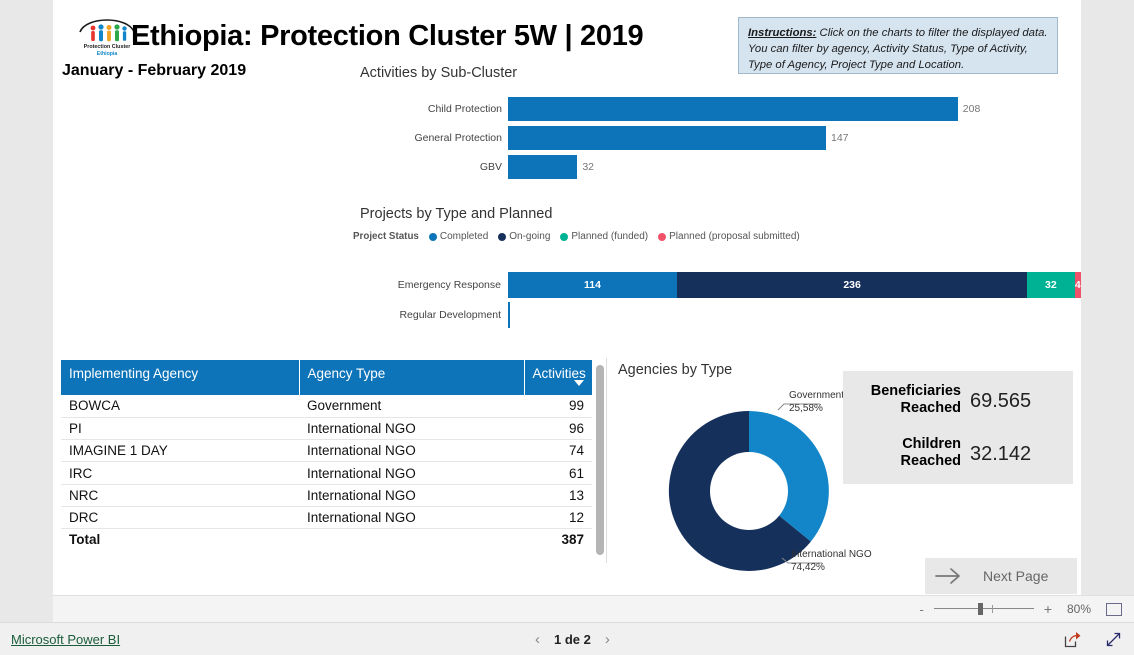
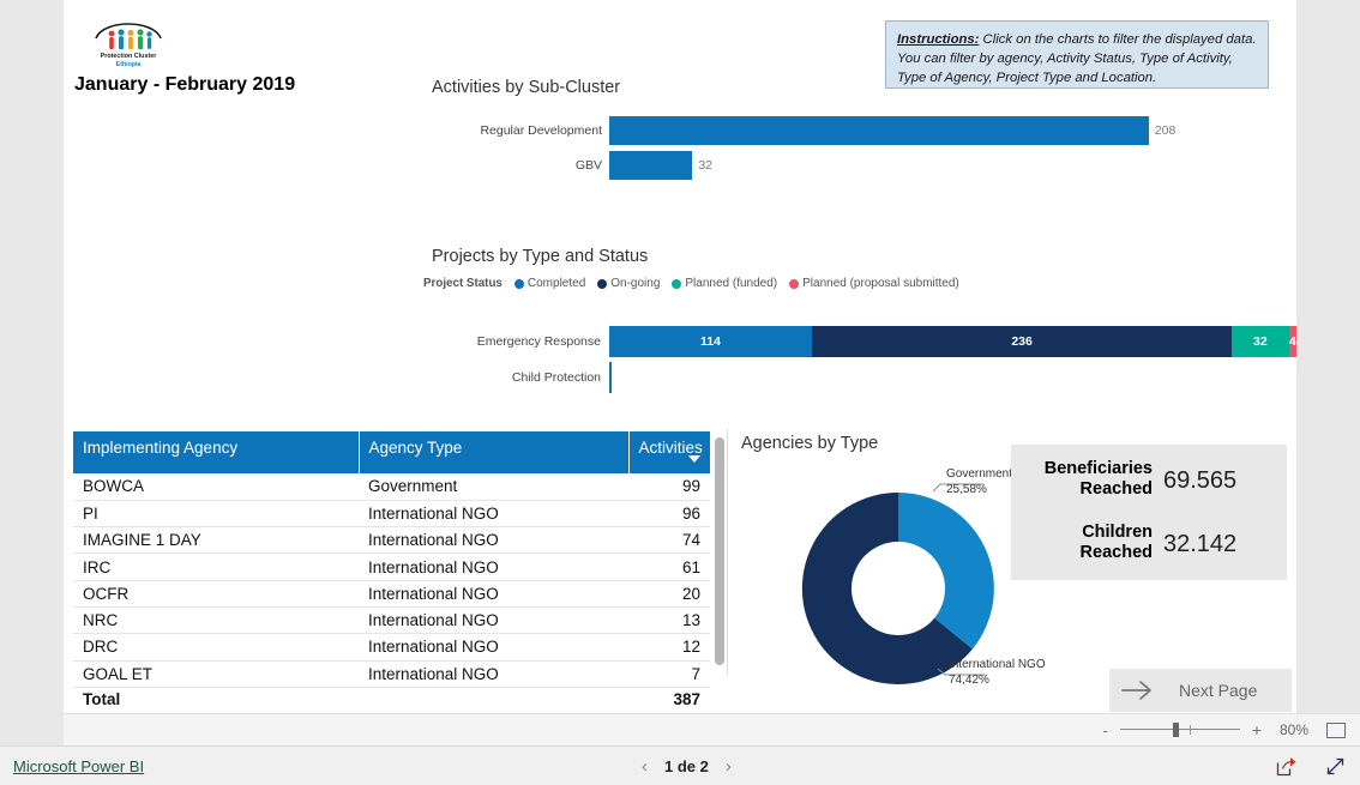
- Ethiopia: Protection Cluster 5W | 2019
  January - February 2019
  Instructions: Click on the charts to filter the displayed data. You can filter by agency, Activity Status, Type of Activity, Type of Agency, Project Type and Location.
  Activities by Sub-Cluster
  208
- Child Protection
+ Regular Development
- 147
- General Protection
  32
  GBV
- Projects by Type and Planned
+ Projects by Type and Status
  Project Status
  Completed
  On-going
  Planned (funded)
  Planned (proposal submitted)
  Emergency Response
  114
  236
  32
  4
- Regular Development
+ Child Protection
  Implementing Agency	Agency Type	Activities
  BOWCA	Government	99
  PI	International NGO	96
  IMAGINE 1 DAY	International NGO	74
  IRC	International NGO	61
+ OCFR	International NGO	20
  NRC	International NGO	13
  DRC	International NGO	12
+ GOAL ET	International NGO	7
  Total		387
  Agencies by Type
  Governmen
  25,58%
  International NGO
  74,42%
  Beneficiaries
  Reached
  69.565
  Children
  Reached
  32.142
  Next Page
  -
  +
  80%
  Microsoft Power BI
  ‹
  1 de 2
  ›
